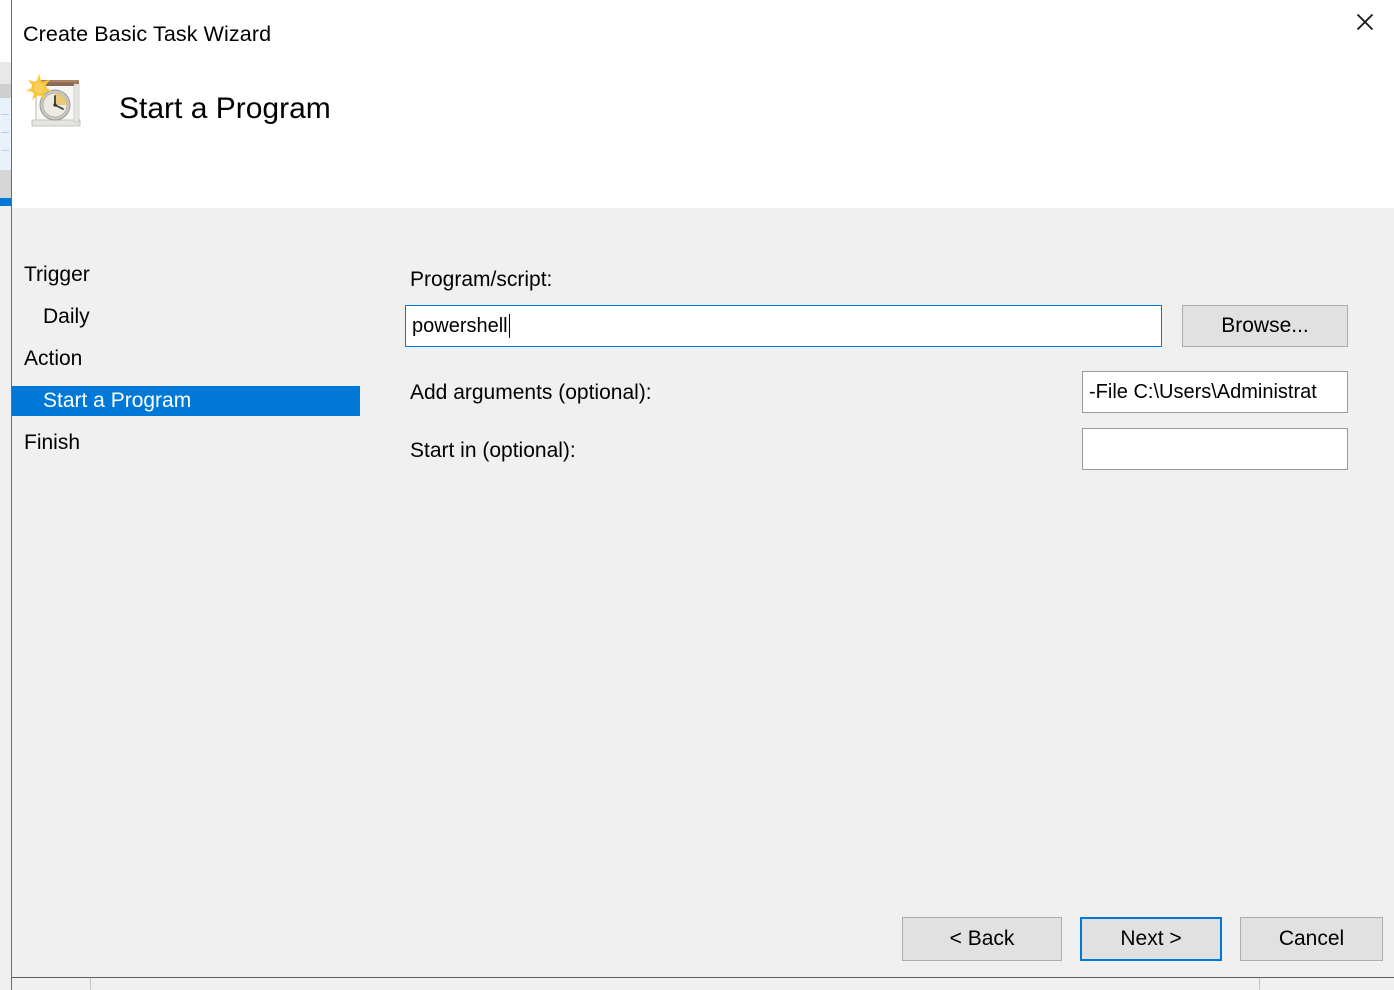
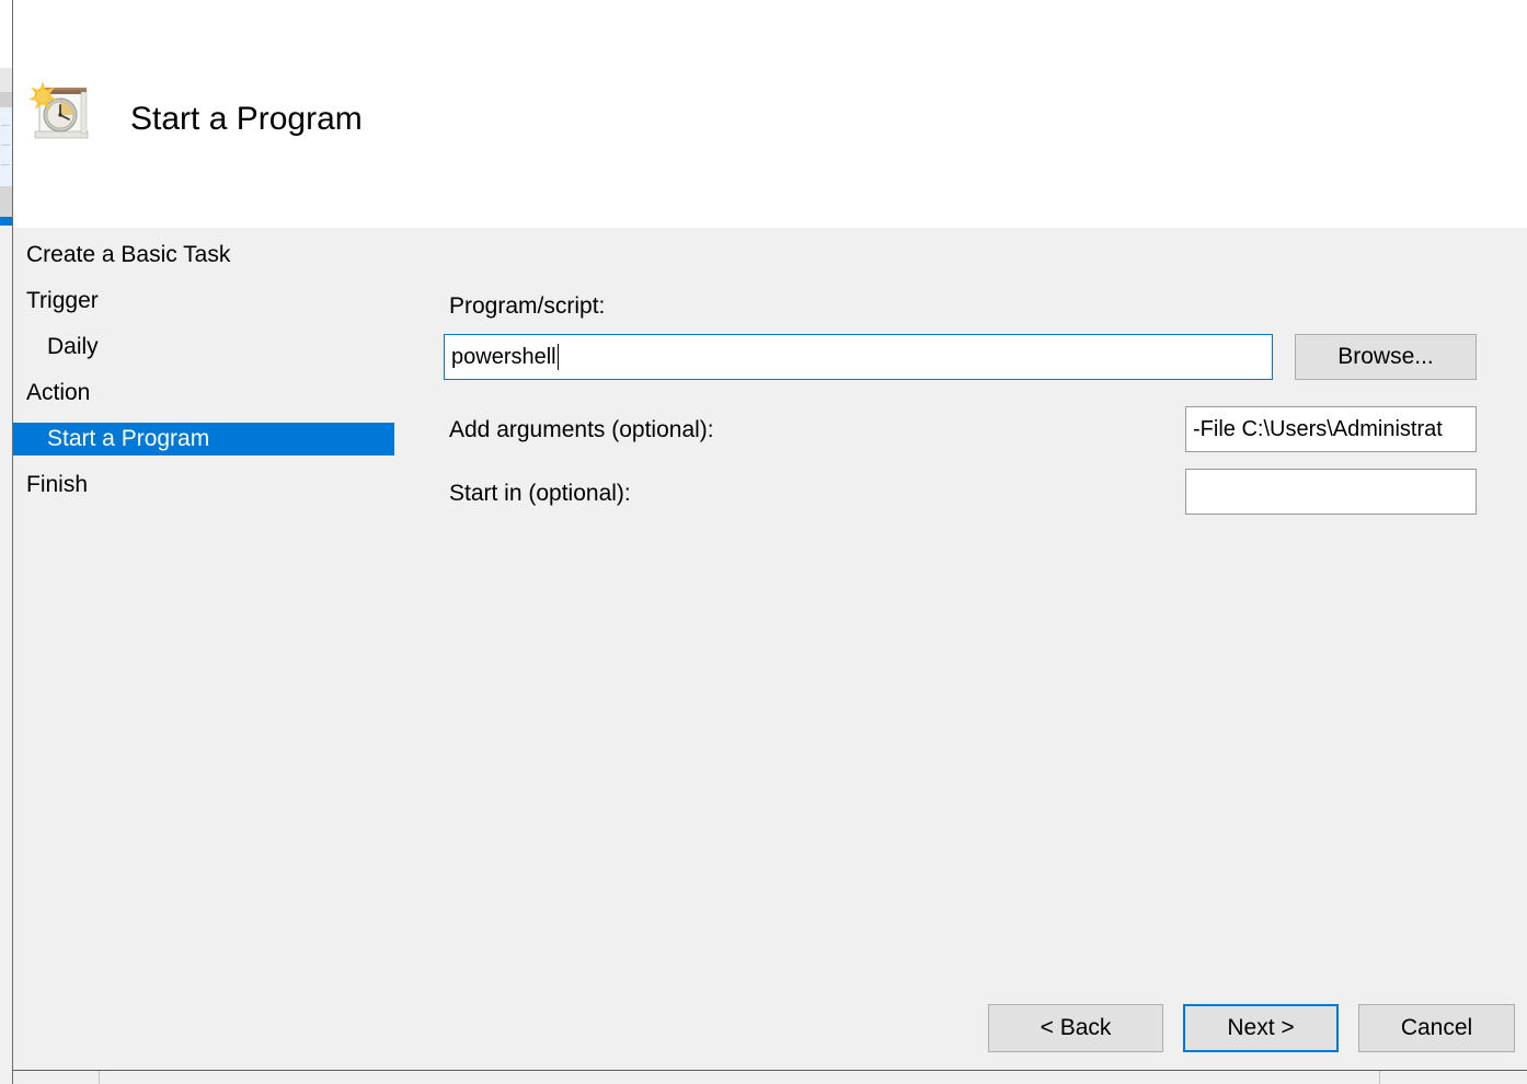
- Create Basic Task Wizard
  Start a Program
+ Create a Basic Task
  Trigger
  Daily
  Action
  Start a Program
  Finish
  Program/script:
  powershell
  Browse...
  Add arguments (optional):
  -File C:\Users\Administrat
  Start in (optional):
  < Back
  Next >
  Cancel
